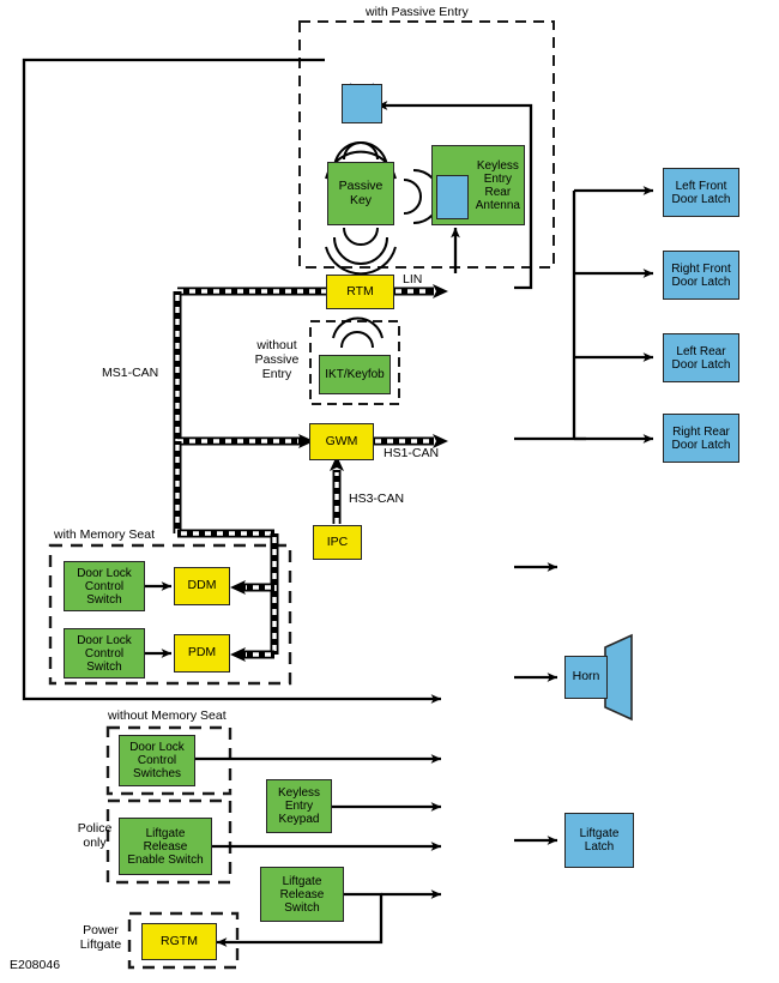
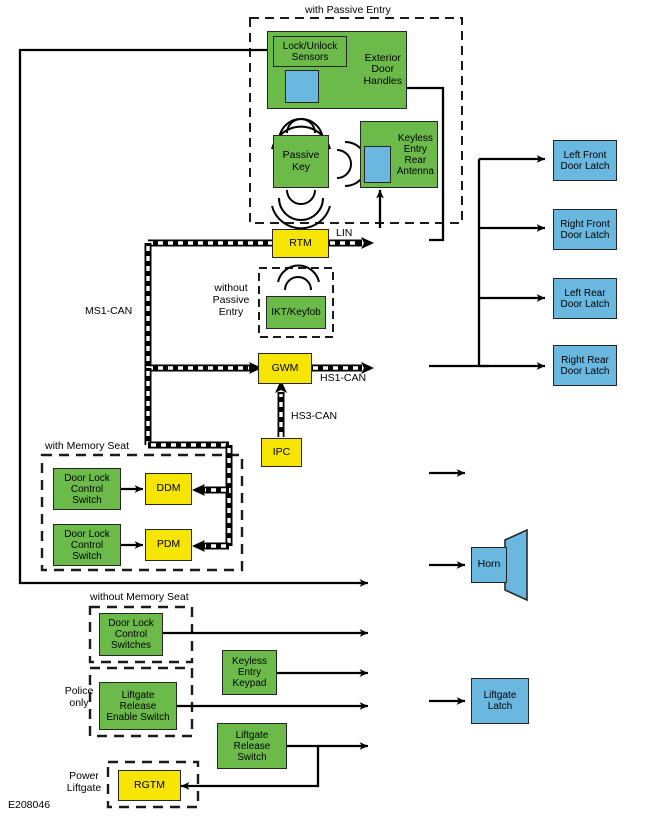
+ Exterior
+ Door
+ Handles
+ Lock/Unlock
+ Sensors
  Passive
  Key
  Keyless
  Entry
  Rear
  Antenna
  IKT/Keyfob
  RTM
  GWM
  IPC
  Door Lock
  Control
  Switch
  Door Lock
  Control
  Switch
  DDM
  PDM
  Door Lock
  Control
  Switches
  Keyless
  Entry
  Keypad
  Liftgate
  Release
  Enable Switch
  Liftgate
  Release
  Switch
  RGTM
  Left Front
  Door Latch
  Right Front
  Door Latch
  Left Rear
  Door Latch
  Right Rear
  Door Latch
  Horn
  Liftgate
  Latch
  with Passive Entry
  without
  Passive
  Entry
  with Memory Seat
  without Memory Seat
  Police
  only
  Power
  Liftgate
  MS1-CAN
  LIN
  HS1-CAN
  HS3-CAN
  E208046
